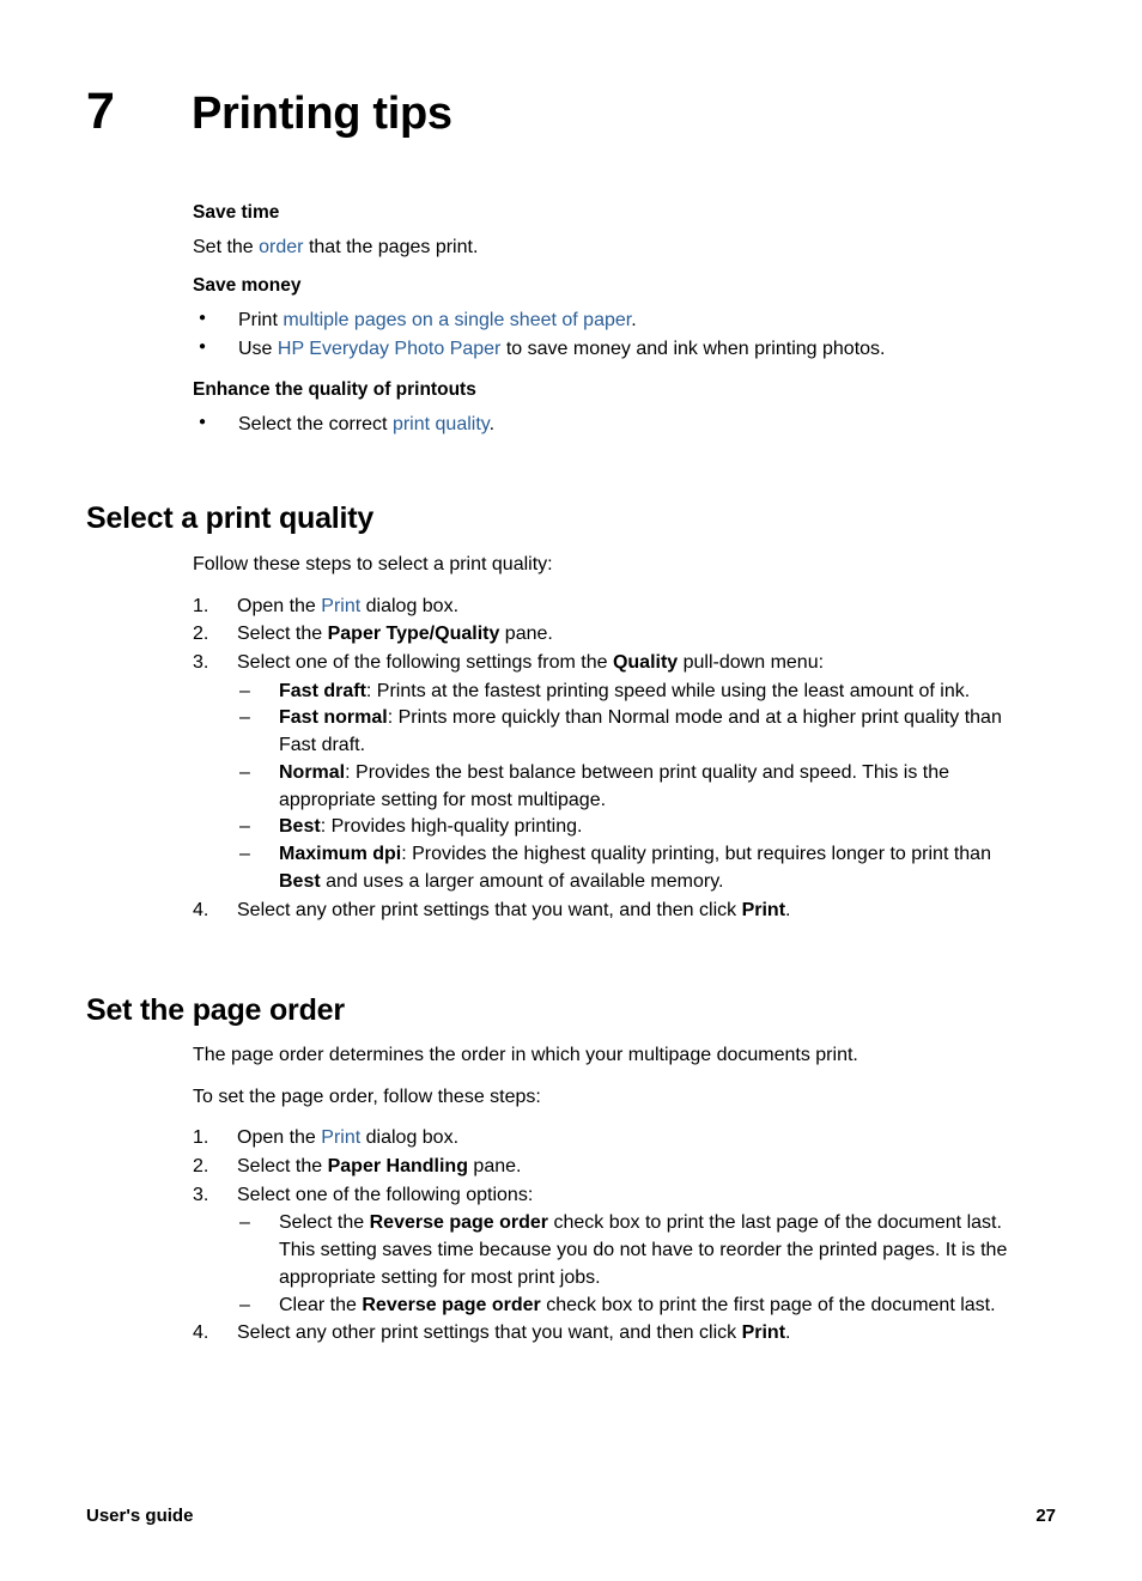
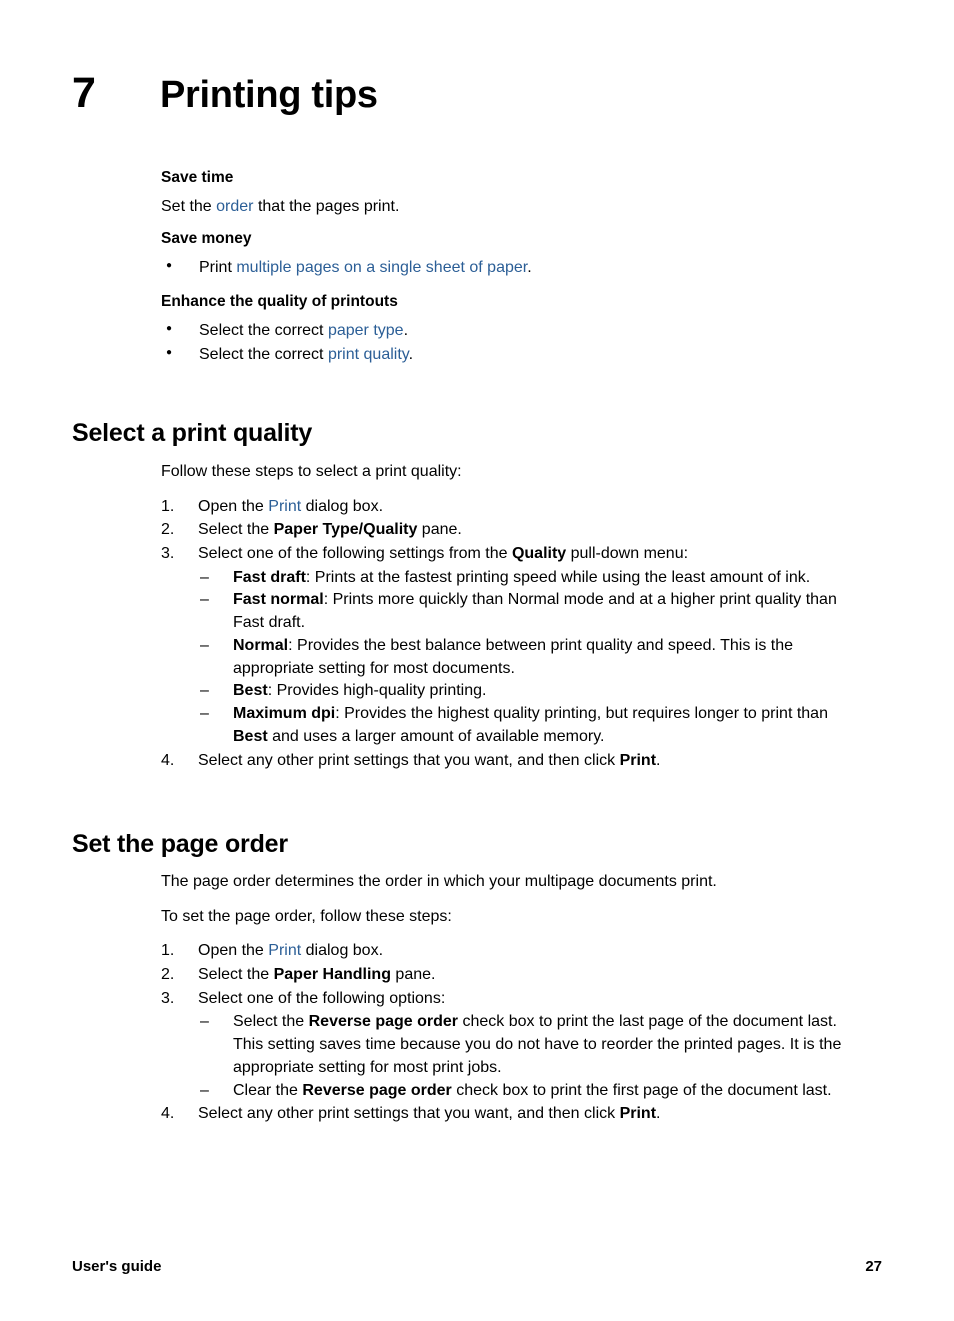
  7
  Printing tips
  Save time
  Set the order that the pages print.
  Save money
  Print multiple pages on a single sheet of paper.
- Use HP Everyday Photo Paper to save money and ink when printing photos.
  Enhance the quality of printouts
+ Select the correct paper type.
  Select the correct print quality.
  Select a print quality
  Follow these steps to select a print quality:
  1.
  Open the Print dialog box.
  2.
  Select the Paper Type/Quality pane.
  3.
  Select one of the following settings from the Quality pull-down menu:
  –
  Fast draft: Prints at the fastest printing speed while using the least amount of ink.
  –
  Fast normal: Prints more quickly than Normal mode and at a higher print quality than Fast draft.
  –
- Normal: Provides the best balance between print quality and speed. This is the appropriate setting for most multipage.
+ Normal: Provides the best balance between print quality and speed. This is the appropriate setting for most documents.
  –
  Best: Provides high-quality printing.
  –
  Maximum dpi: Provides the highest quality printing, but requires longer to print than Best and uses a larger amount of available memory.
  4.
  Select any other print settings that you want, and then click Print.
  Set the page order
  The page order determines the order in which your multipage documents print.
  To set the page order, follow these steps:
  1.
  Open the Print dialog box.
  2.
  Select the Paper Handling pane.
  3.
  Select one of the following options:
  –
  Select the Reverse page order check box to print the last page of the document last.
  This setting saves time because you do not have to reorder the printed pages. It is the appropriate setting for most print jobs.
  –
  Clear the Reverse page order check box to print the first page of the document last.
  4.
  Select any other print settings that you want, and then click Print.
  User's guide
  27
